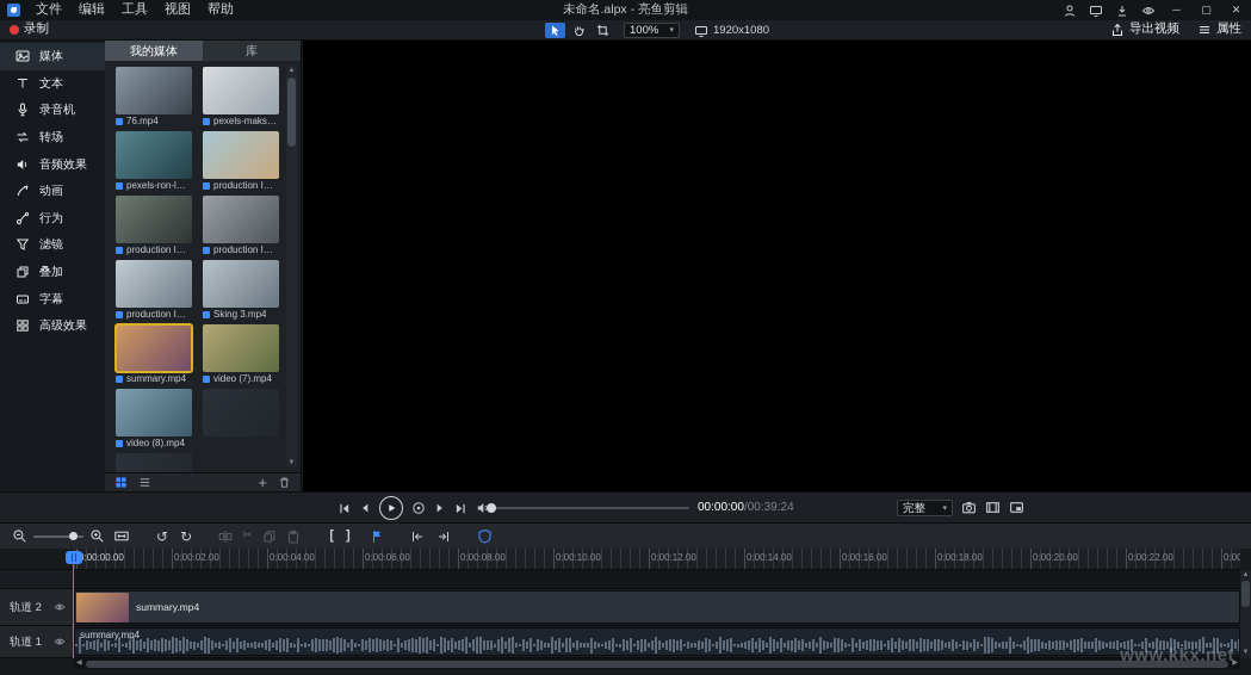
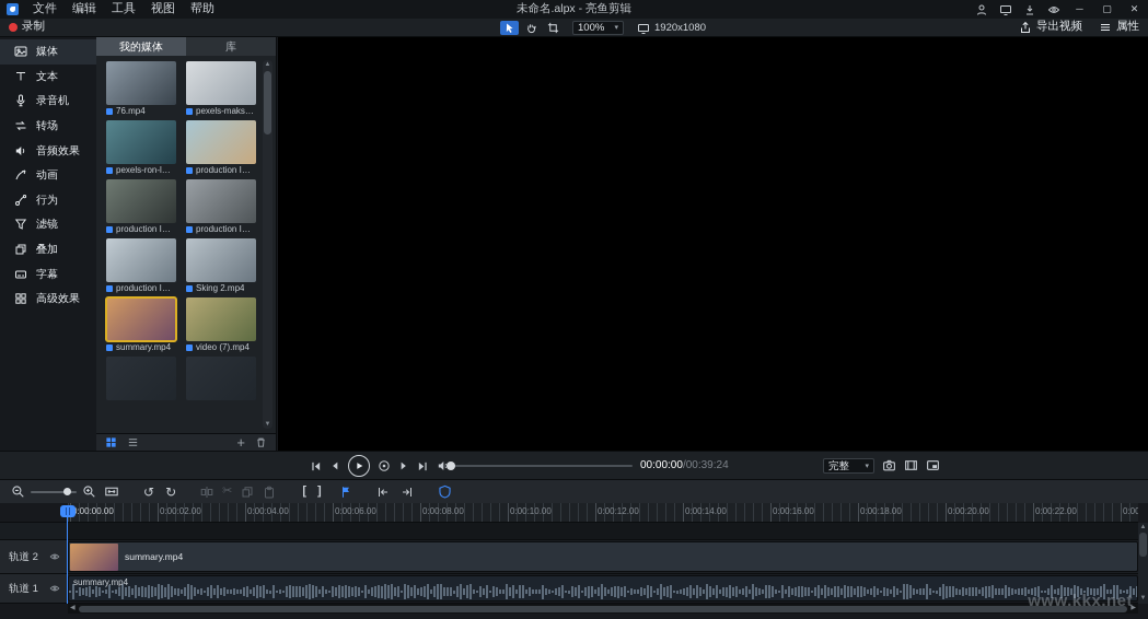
  文件
  编辑
  工具
  视图
  帮助
  未命名.alpx - 亮鱼剪辑
  ─
  ▢
  ✕
  录制
  100%
  1920x1080
  导出视频
  属性
  媒体
  文本
  录音机
  转场
  音频效果
  动画
  行为
  滤镜
  叠加
  字幕
  高级效果
  我的媒体
  库
  76.mp4
  pexels-maksim
  pexels-ron-lach
  production ID_.
  production ID_.
  production ID_.
  production ID_.
- Sking 3.mp4
+ Sking 2.mp4
  summary.mp4
  video (7).mp4
- video (8).mp4
  +
  00:00:00/00:39:24
  完整
  ↺
  ↻
  ✂
  [
  ]
  :00:00.00
  0:00:02.00
  0:00:04.00
  0:00:06.00
  0:00:08.00
  0:00:10.00
  0:00:12.00
  0:00:14.00
  0:00:16.00
  0:00:18.00
  0:00:20.00
  0:00:22.00
  summary.mp4
  轨道 2
  summary.mp4
  轨道 1
  www.kkx.net
